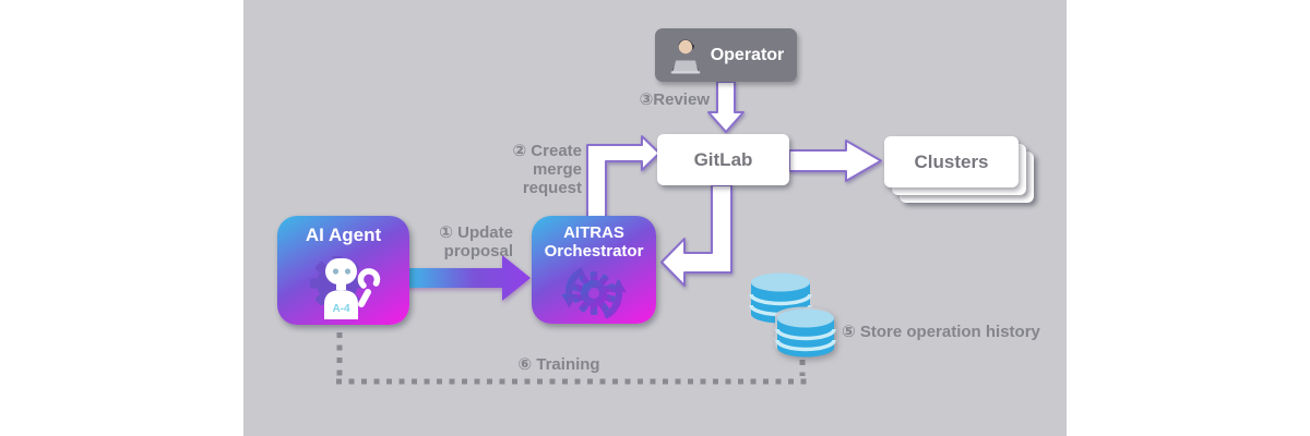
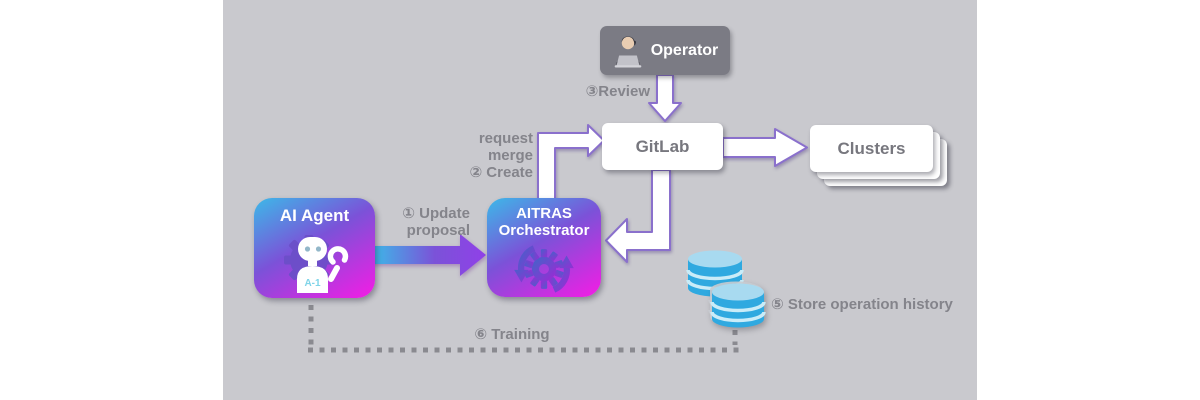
  Operator
  GitLab
  Clusters
  AI Agent
- A-4
+ A-1
  AITRAS
  Orchestrator
  ③Review
- ② Create
+ request
  merge
- request
+ ② Create
  ① Update
  proposal
  ⑤ Store operation history
  ⑥ Training
